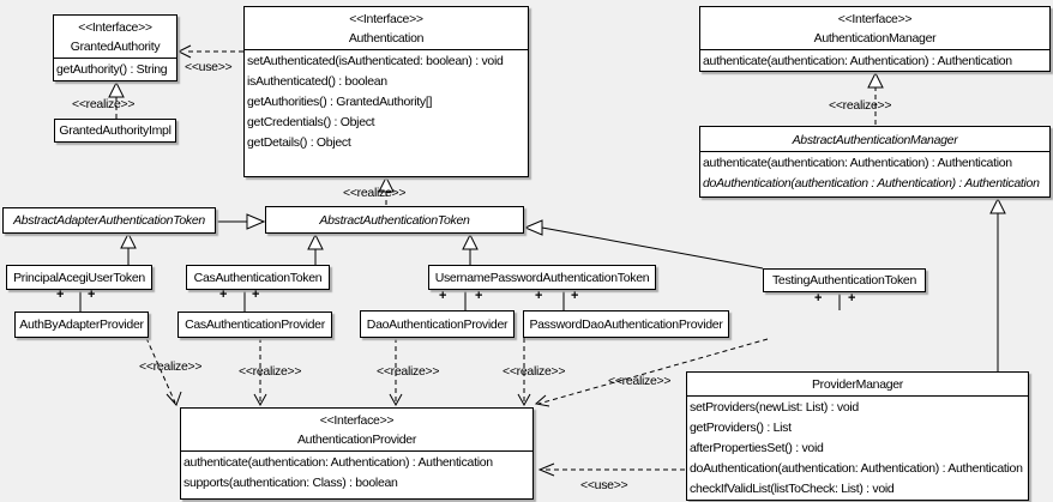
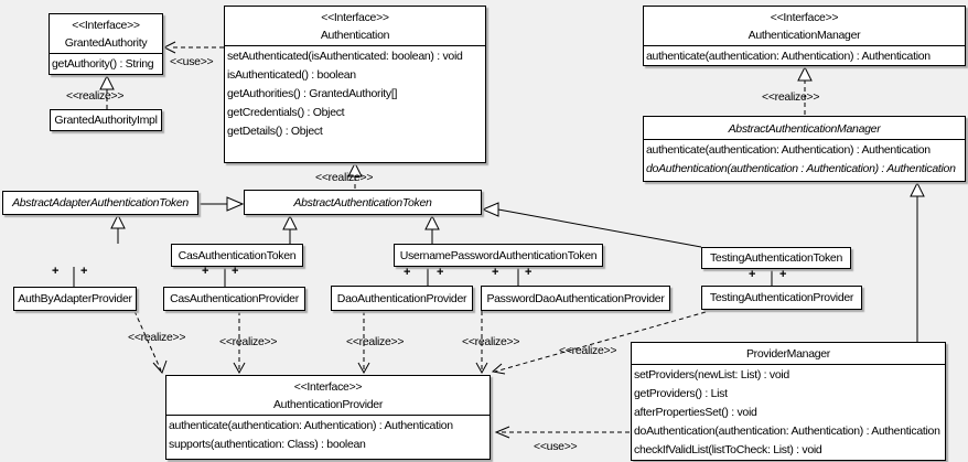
  <<Interface>>
  GrantedAuthority
  getAuthority() : String
  GrantedAuthorityImpl
  <<Interface>>
  Authentication
  setAuthenticated(isAuthenticated: boolean) : void
  isAuthenticated() : boolean
  getAuthorities() : GrantedAuthority[]
  getCredentials() : Object
  getDetails() : Object
  <<Interface>>
  AuthenticationManager
  authenticate(authentication: Authentication) : Authentication
  AbstractAuthenticationManager
  authenticate(authentication: Authentication) : Authentication
  doAuthentication(authentication : Authentication) : Authentication
  AbstractAdapterAuthenticationToken
  AbstractAuthenticationToken
- PrincipalAcegiUserToken
  CasAuthenticationToken
  UsernamePasswordAuthenticationToken
  TestingAuthenticationToken
  AuthByAdapterProvider
  CasAuthenticationProvider
  DaoAuthenticationProvider
  PasswordDaoAuthenticationProvider
+ TestingAuthenticationProvider
  <<Interface>>
  AuthenticationProvider
  authenticate(authentication: Authentication) : Authentication
  supports(authentication: Class) : boolean
  ProviderManager
  setProviders(newList: List) : void
  getProviders() : List
  afterPropertiesSet() : void
  doAuthentication(authentication: Authentication) : Authentication
  checkIfValidList(listToCheck: List) : void
  <<use>>
  <<realize>>
  <<realize>>
  <<realize>>
  <<realize>>
  <<realize>>
  <<realize>>
  <<realize>>
  <<realize>>
  <<use>>
  +
  +
  +
  +
  +
  +
  +
  +
  +
  +
